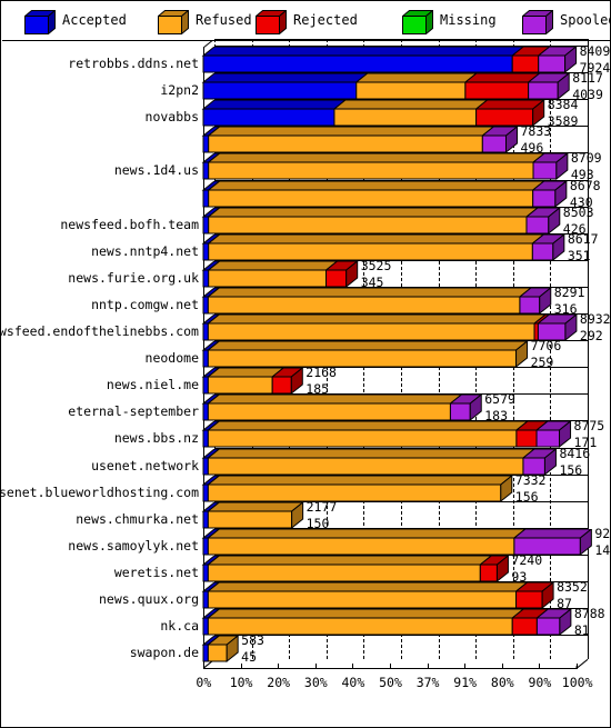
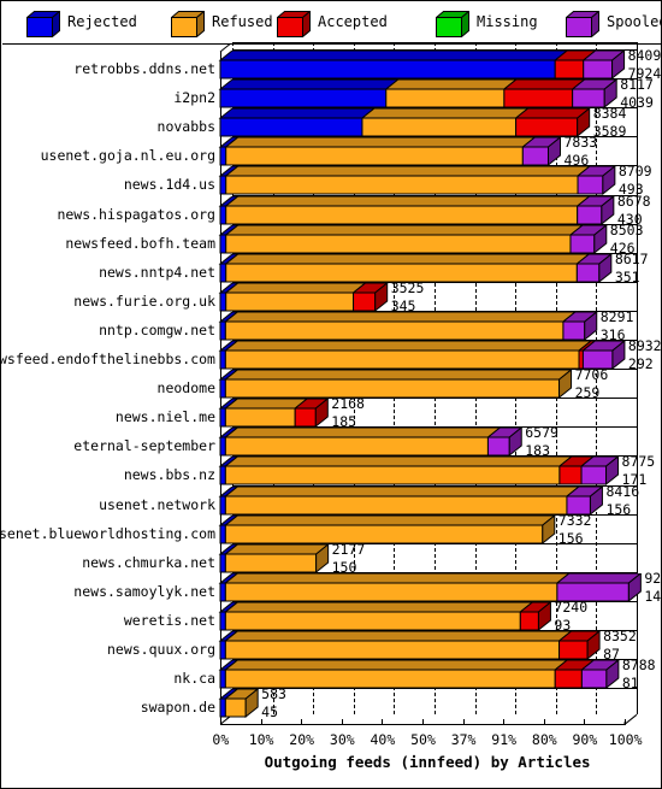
- Accepted
+ Rejected
  Refused
- Rejected
+ Accepted
  Missing
  Spoole
  0%
  10%
  20%
  30%
  40%
  50%
  37%
  91%
  80%
  90%
  100%
+ Outgoing feeds (innfeed) by Articles
  retrobbs.ddns.net
  8409
  7924
  i2pn2
  8117
  4039
  novabbs
  8384
  3589
+ usenet.goja.nl.eu.org
  7833
  496
  news.1d4.us
  8709
  493
+ news.hispagatos.org
  8678
  430
  newsfeed.bofh.team
  8503
  426
  news.nntp4.net
  8617
  351
  news.furie.org.uk
  3525
  345
  nntp.comgw.net
  8291
  316
  wsfeed.endofthelinebbs.com
  8932
  292
  neodome
  7706
  259
  news.niel.me
  2168
  185
  eternal-september
  6579
  183
  news.bbs.nz
  8775
  171
  usenet.network
  8416
  156
  senet.blueworldhosting.com
  7332
  156
  news.chmurka.net
  2177
  150
  news.samoylyk.net
  weretis.net
  7240
  93
  news.quux.org
  8352
  87
  nk.ca
  8788
  81
  swapon.de
  583
  45
